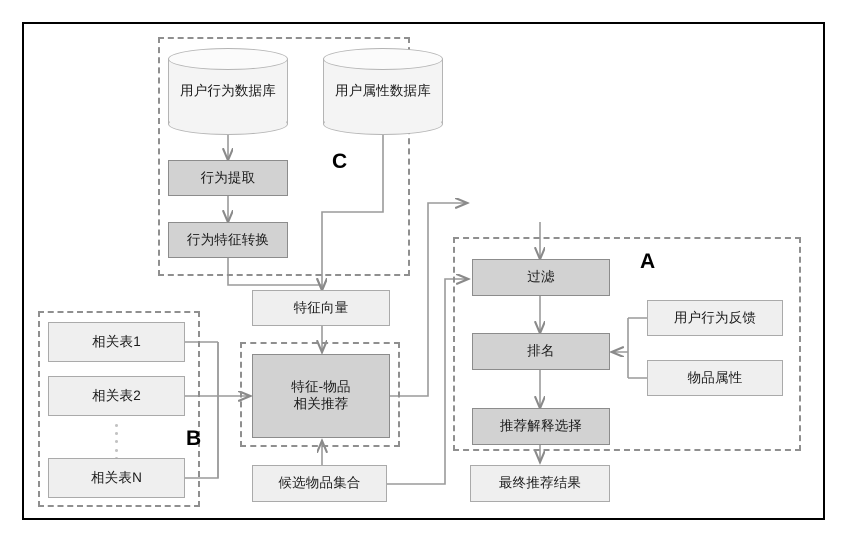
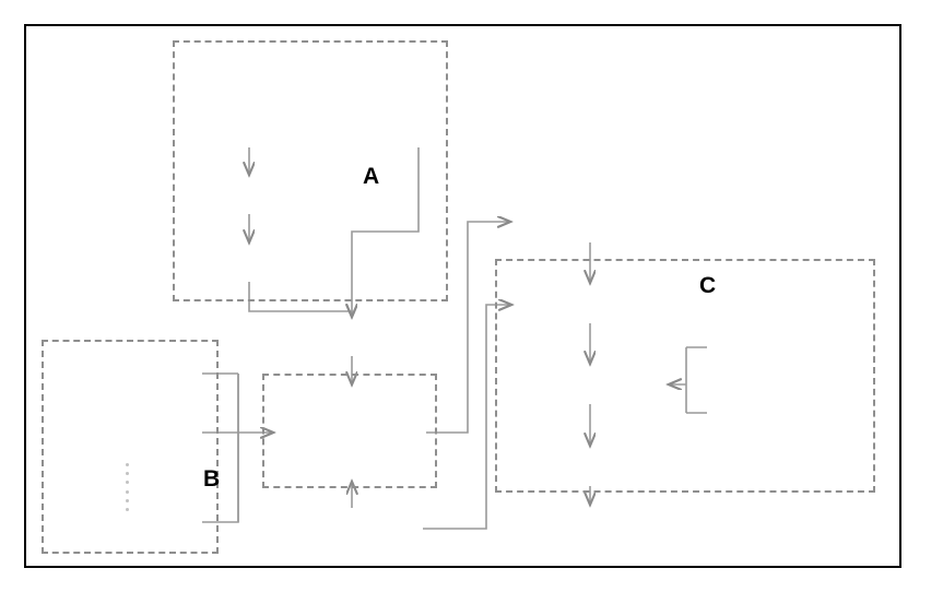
- C
+ A
  B
- A
+ C
- 用户行为数据库
- 用户属性数据库
- 行为提取
- 行为特征转换
- 特征向量
- 相关表1
- 相关表2
- 相关表N
- 特征-物品
- 相关推荐
- 候选物品集合
- 过滤
- 排名
- 推荐解释选择
- 最终推荐结果
- 用户行为反馈
- 物品属性
